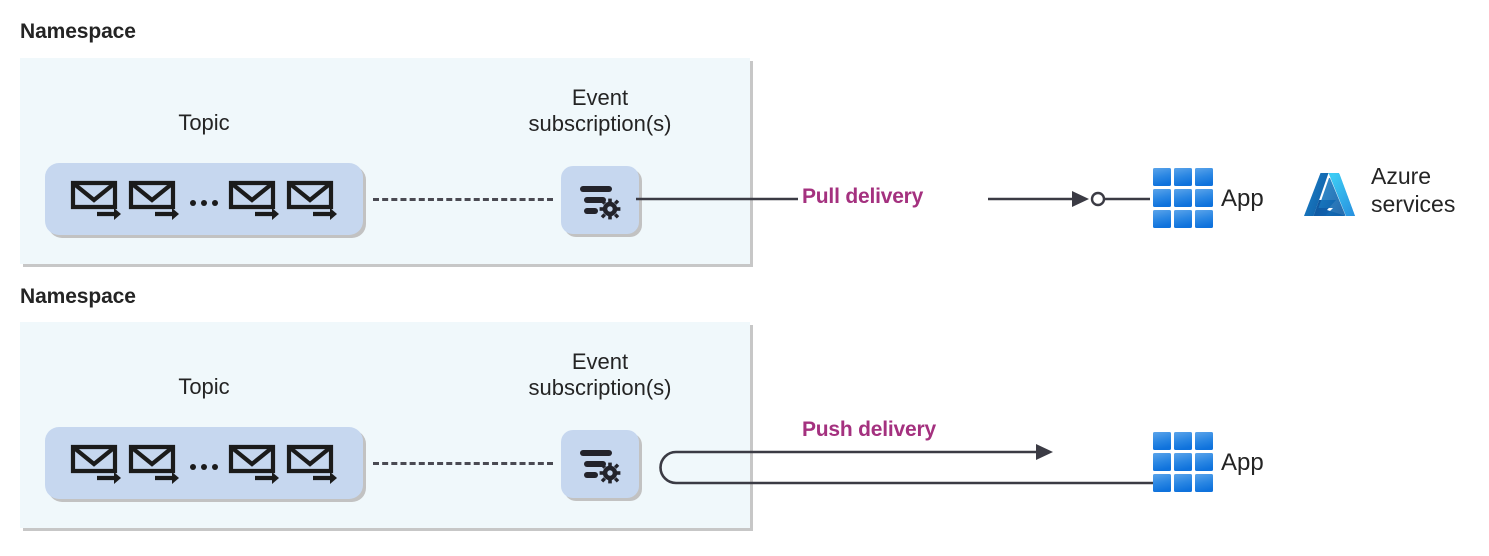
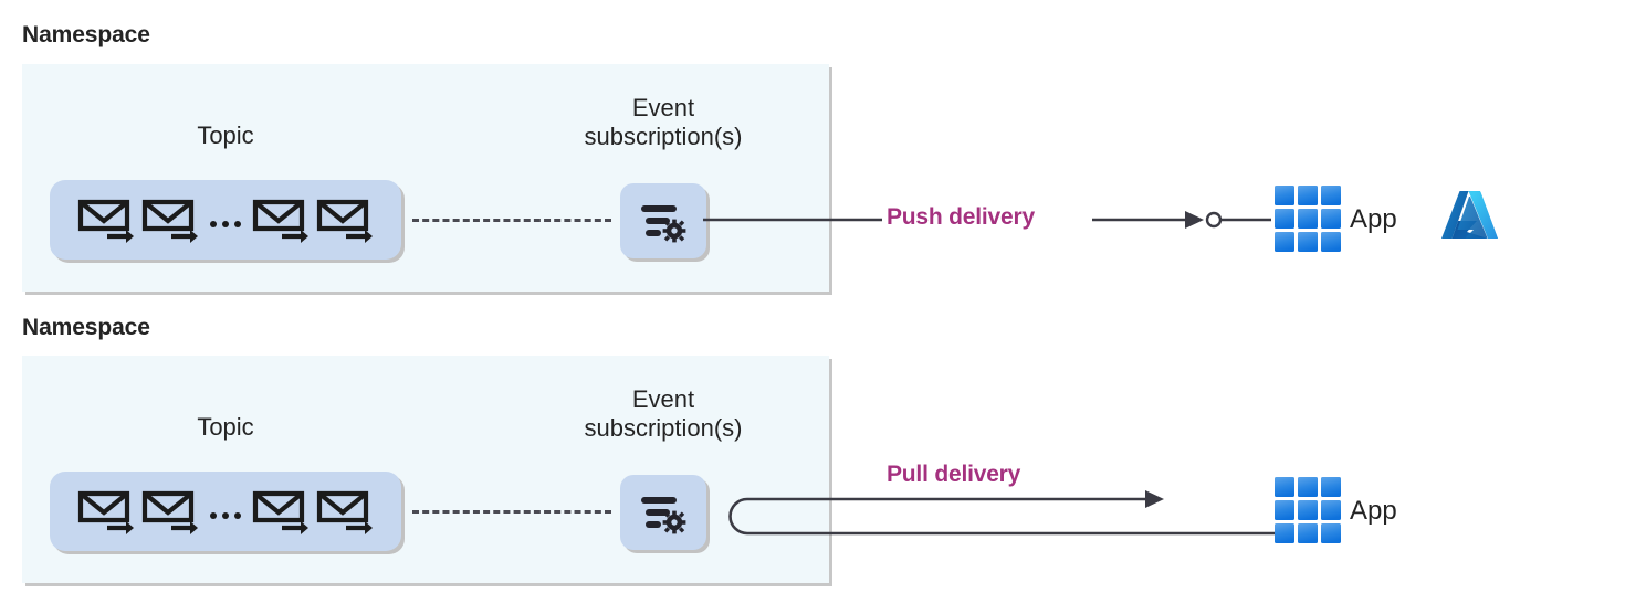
  Namespace
  Topic
  Event
  subscription(s)
- Pull delivery
+ Push delivery
  App
- Azure
- services
  Namespace
  Topic
  Event
  subscription(s)
- Push delivery
+ Pull delivery
  App
